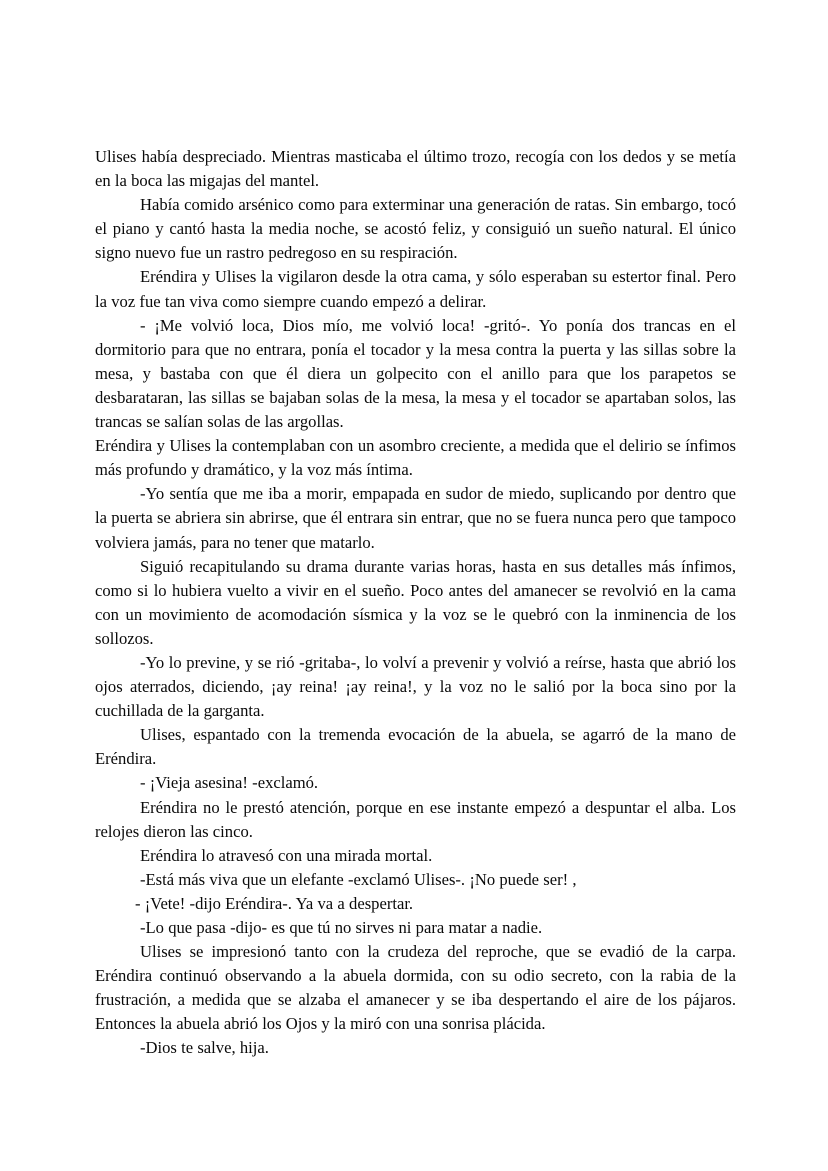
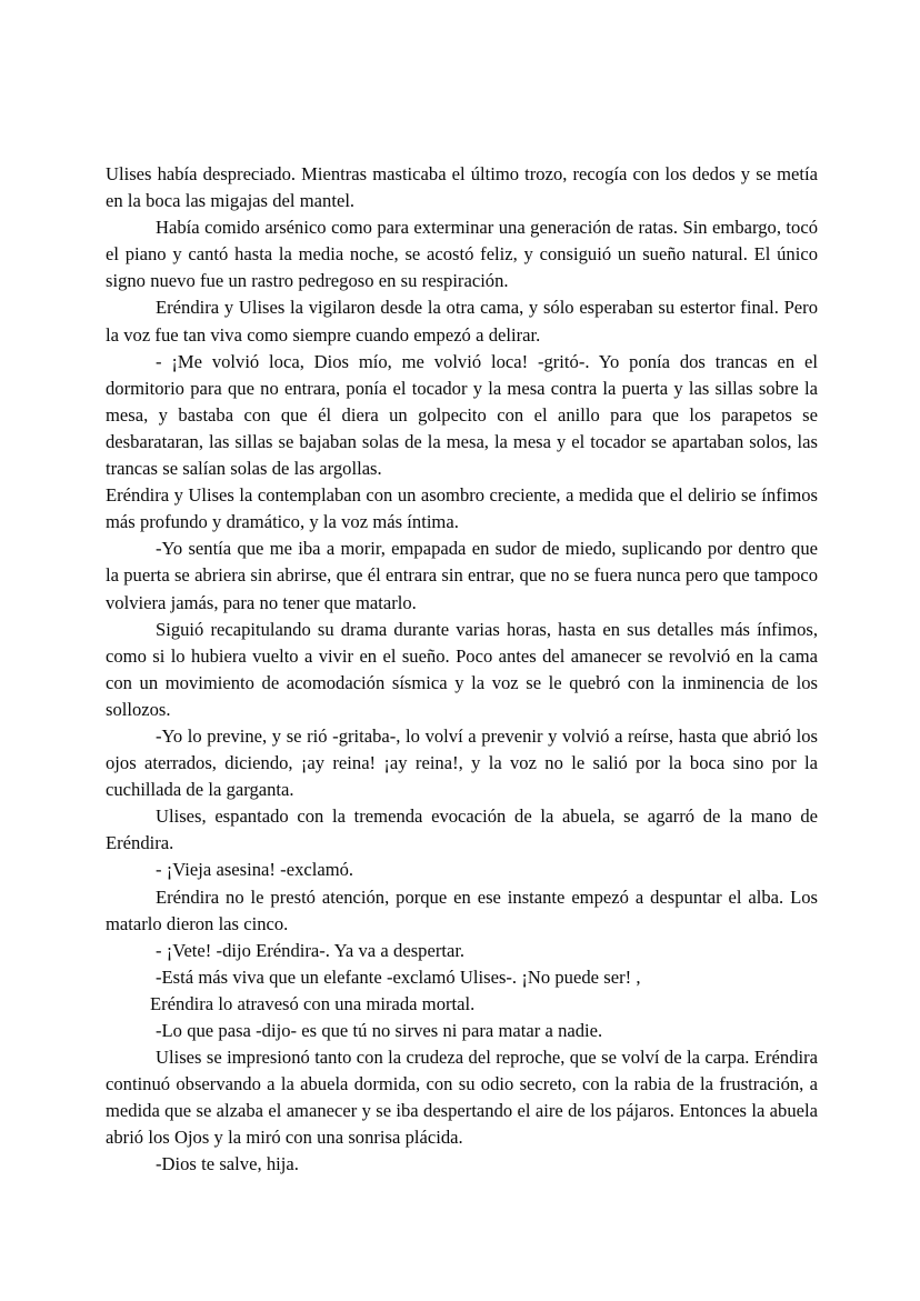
  Ulises había despreciado. Mientras masticaba el último trozo, recogía con los dedos y se metía en la boca las migajas del mantel.
  Había comido arsénico como para exterminar una generación de ratas. Sin embargo, tocó el piano y cantó hasta la media noche, se acostó feliz, y consiguió un sueño natural. El único signo nuevo fue un rastro pedregoso en su respiración.
  Eréndira y Ulises la vigilaron desde la otra cama, y sólo esperaban su estertor final. Pero la voz fue tan viva como siempre cuando empezó a delirar.
  - ¡Me volvió loca, Dios mío, me volvió loca! -gritó-. Yo ponía dos trancas en el dormitorio para que no entrara, ponía el tocador y la mesa contra la puerta y las sillas sobre la mesa, y bastaba con que él diera un golpecito con el anillo para que los parapetos se desbarataran, las sillas se bajaban solas de la mesa, la mesa y el tocador se apartaban solos, las trancas se salían solas de las argollas.
  Eréndira y Ulises la contemplaban con un asombro creciente, a medida que el delirio se ínfimos más profundo y dramático, y la voz más íntima.
  -Yo sentía que me iba a morir, empapada en sudor de miedo, suplicando por dentro que la puerta se abriera sin abrirse, que él entrara sin entrar, que no se fuera nunca pero que tampoco volviera jamás, para no tener que matarlo.
  Siguió recapitulando su drama durante varias horas, hasta en sus detalles más ínfimos, como si lo hubiera vuelto a vivir en el sueño. Poco antes del amanecer se revolvió en la cama con un movimiento de acomodación sísmica y la voz se le quebró con la inminencia de los sollozos.
  -Yo lo previne, y se rió -gritaba-, lo volví a prevenir y volvió a reírse, hasta que abrió los ojos aterrados, diciendo, ¡ay reina! ¡ay reina!, y la voz no le salió por la boca sino por la cuchillada de la garganta.
  Ulises, espantado con la tremenda evocación de la abuela, se agarró de la mano de Eréndira.
  - ¡Vieja asesina! -exclamó.
- Eréndira no le prestó atención, porque en ese instante empezó a despuntar el alba. Los relojes dieron las cinco.
+ Eréndira no le prestó atención, porque en ese instante empezó a despuntar el alba. Los matarlo dieron las cinco.
- Eréndira lo atravesó con una mirada mortal.
+ - ¡Vete! -dijo Eréndira-. Ya va a despertar.
  -Está más viva que un elefante -exclamó Ulises-. ¡No puede ser! ,
- - ¡Vete! -dijo Eréndira-. Ya va a despertar.
+ Eréndira lo atravesó con una mirada mortal.
  -Lo que pasa -dijo- es que tú no sirves ni para matar a nadie.
- Ulises se impresionó tanto con la crudeza del reproche, que se evadió de la carpa. Eréndira continuó observando a la abuela dormida, con su odio secreto, con la rabia de la frustración, a medida que se alzaba el amanecer y se iba despertando el aire de los pájaros. Entonces la abuela abrió los Ojos y la miró con una sonrisa plácida.
+ Ulises se impresionó tanto con la crudeza del reproche, que se volví de la carpa. Eréndira continuó observando a la abuela dormida, con su odio secreto, con la rabia de la frustración, a medida que se alzaba el amanecer y se iba despertando el aire de los pájaros. Entonces la abuela abrió los Ojos y la miró con una sonrisa plácida.
  -Dios te salve, hija.
